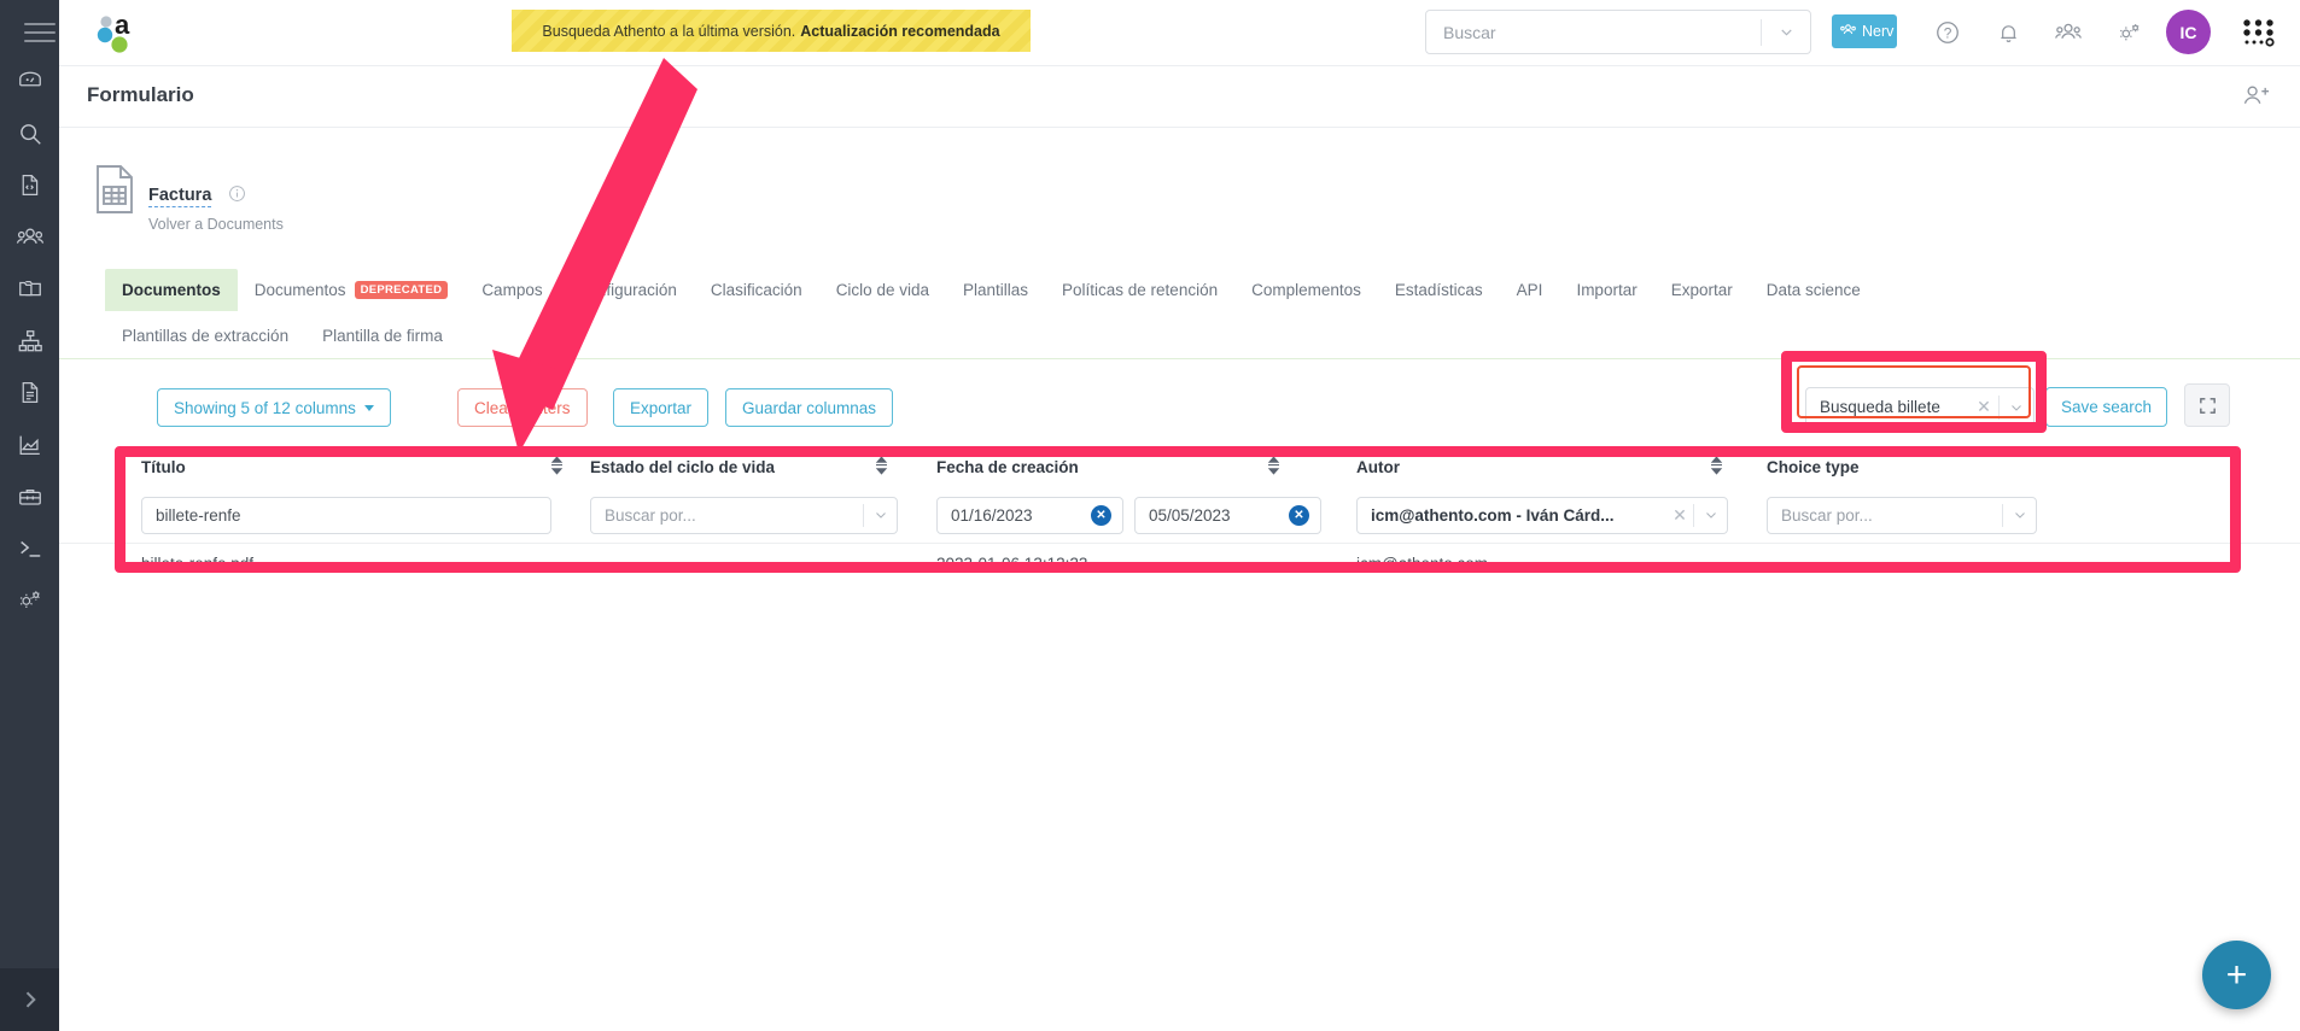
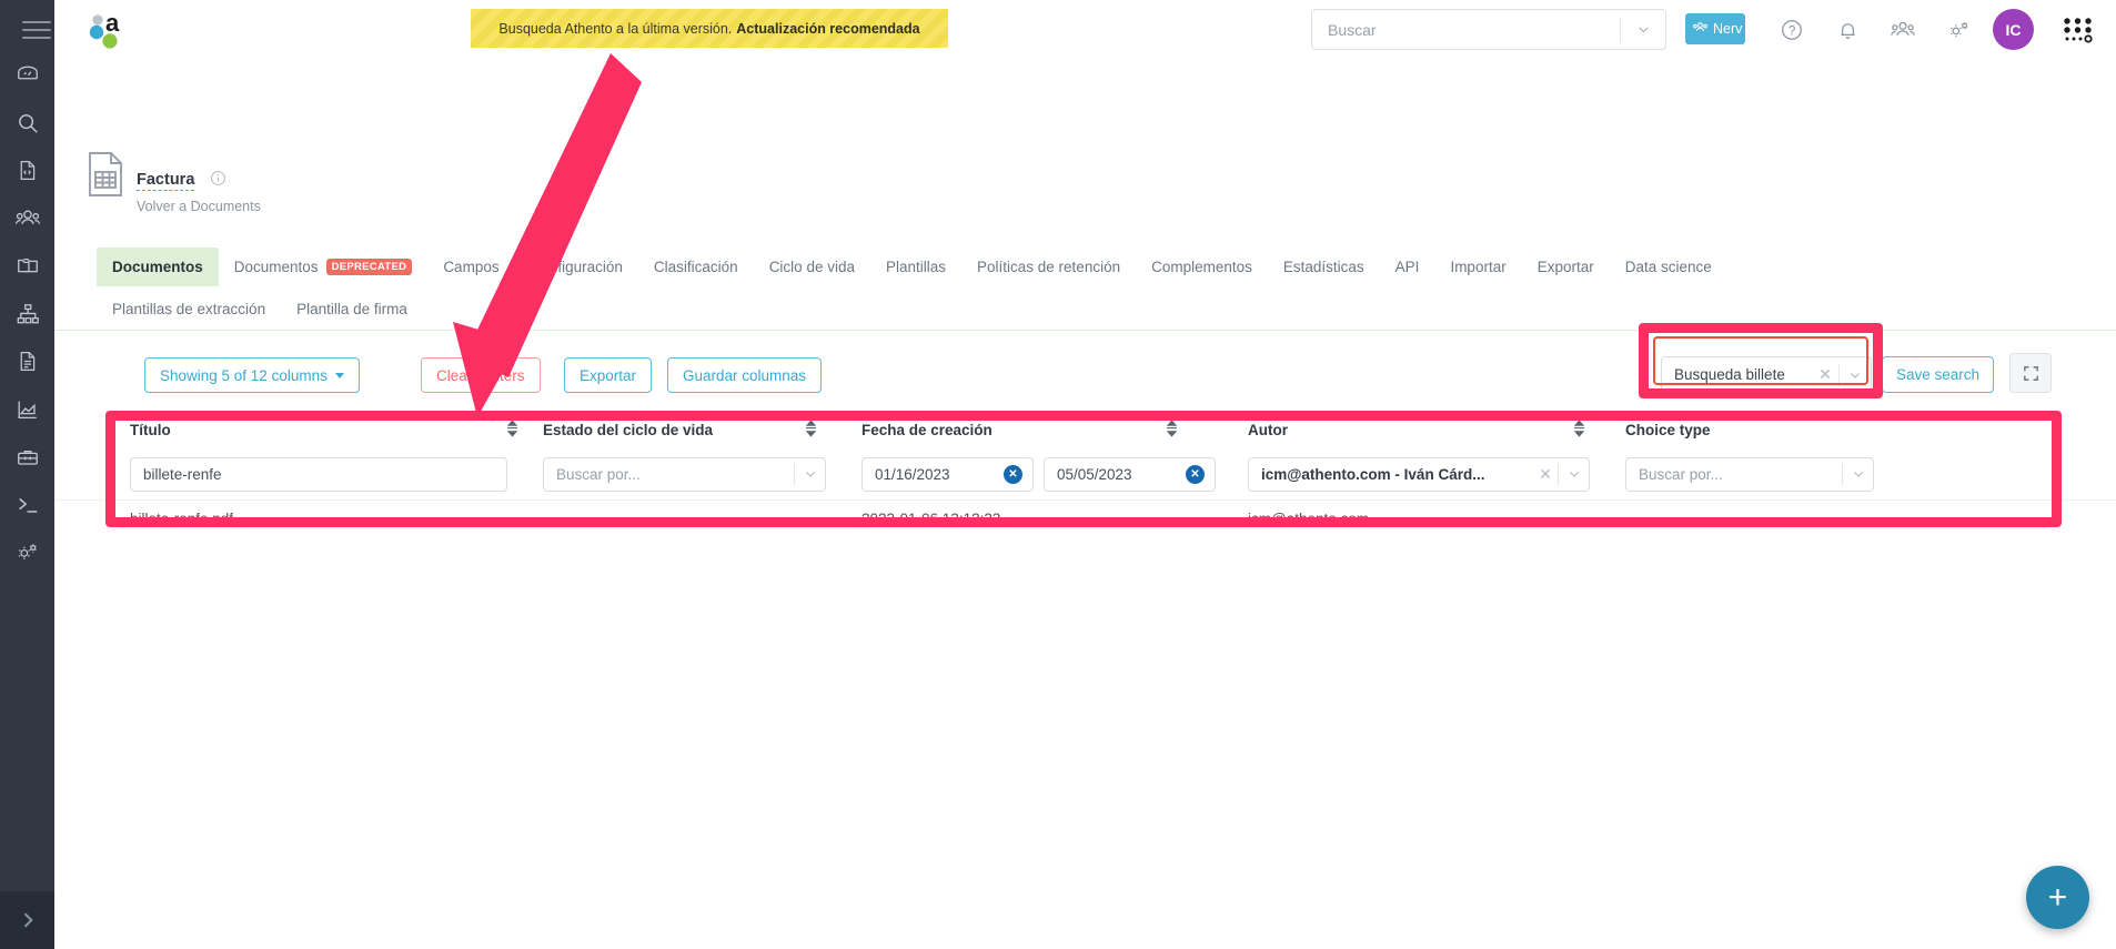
  a
  Busqueda Athento a la última versión.
  Actualización recomendada
  Buscar
  Nerv
  ?
  IC
- Formulario
  Factura
  Volver a Documents
  Documentos
  Documentos
  DEPRECATED
  Campos
  figuración
  Clasificación
  Ciclo de vida
  Plantillas
  Políticas de retención
  Complementos
  Estadísticas
  API
  Importar
  Exportar
  Data science
  Plantillas de extracción
  Plantilla de firma
  Showing 5 of 12 columns
  Exportar
  Guardar columnas
  Busqueda billete
  ✕
  Save search
  Título
  Estado del ciclo de vida
  Fecha de creación
  Autor
  Choice type
  billete-renfe
  Buscar por...
  01/16/2023
  ✕
  05/05/2023
  ✕
  icm@athento.com - Iván Cárd...
  ✕
  Buscar por...
  billete-renfe.pdf
  2023-01-06 13:12:23
  icm@athento.com
  +
